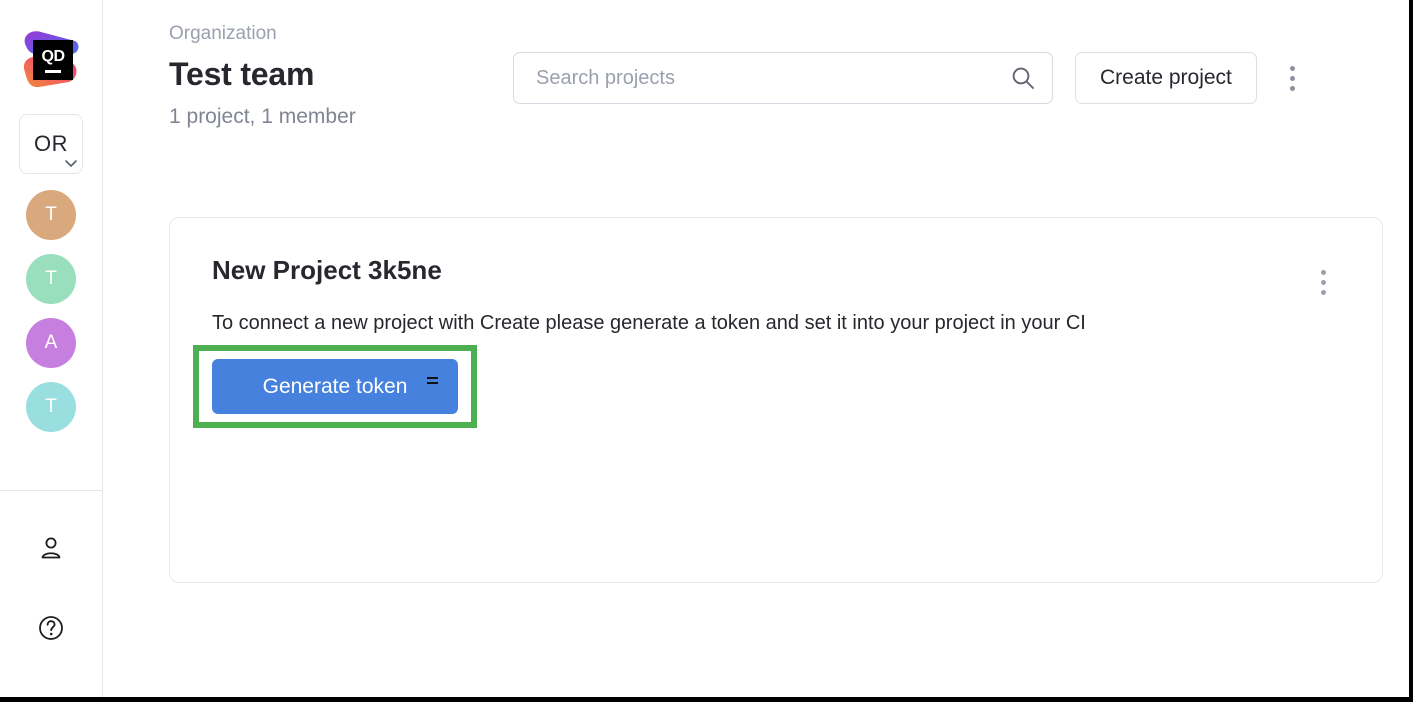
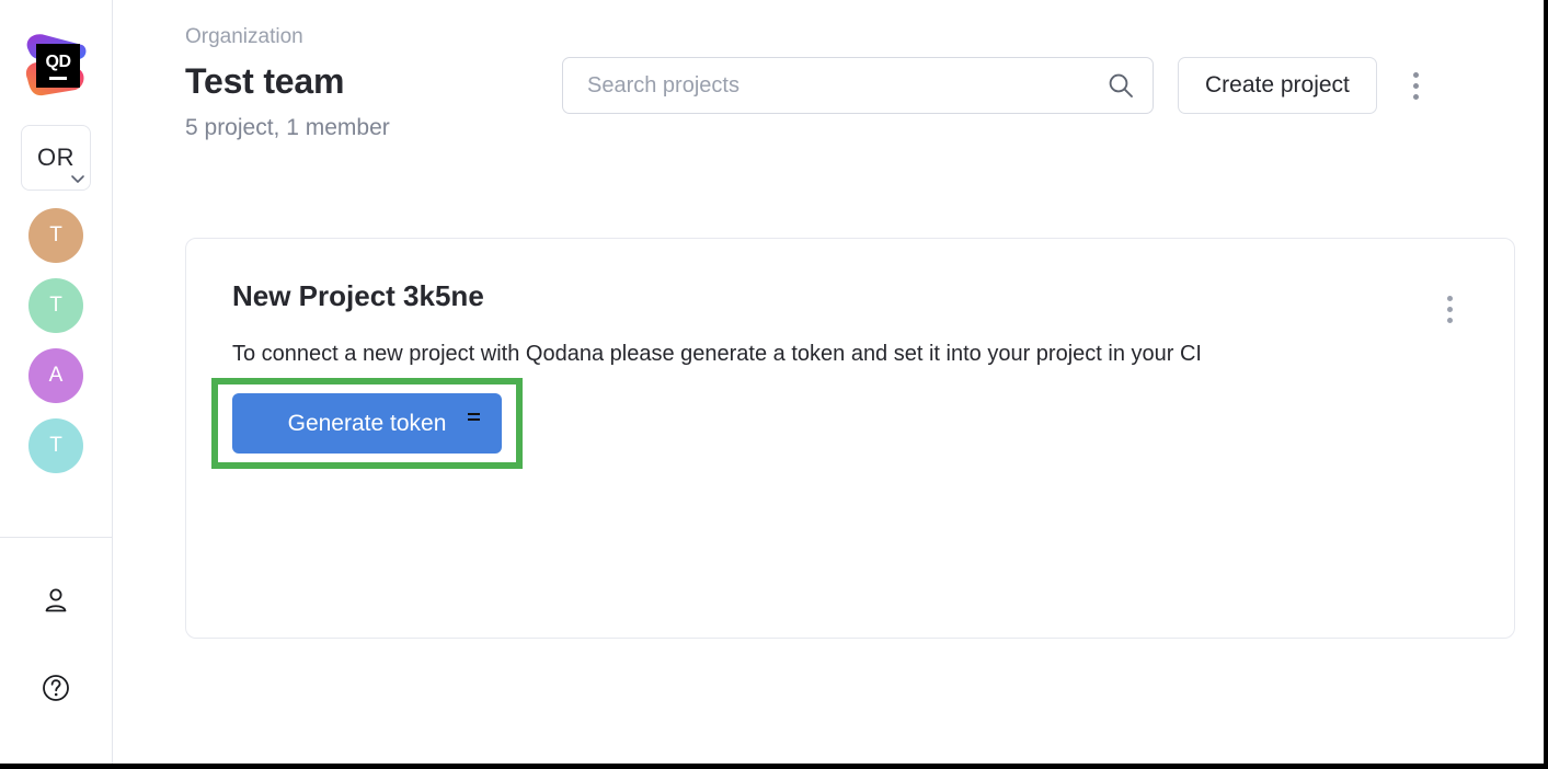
  QD
  OR
  T
  T
  A
  T
  Organization
  Test team
- 1 project, 1 member
+ 5 project, 1 member
  Search projects
  Create project
  New Project 3k5ne
- To connect a new project with Create please generate a token and set it into your project in your CI
+ To connect a new project with Qodana please generate a token and set it into your project in your CI
  Generate token
